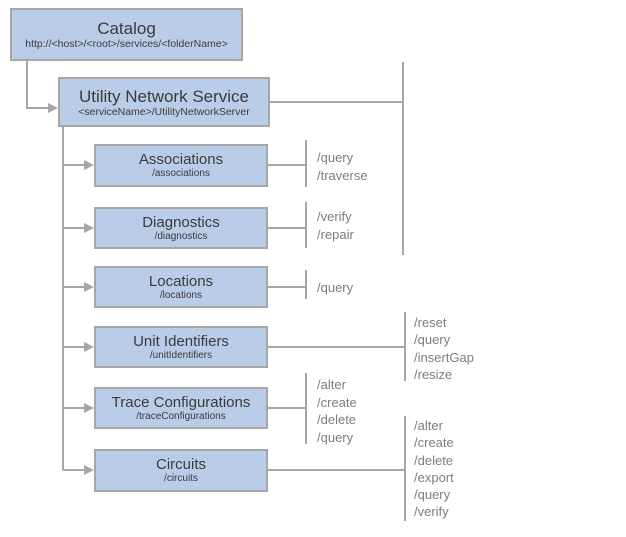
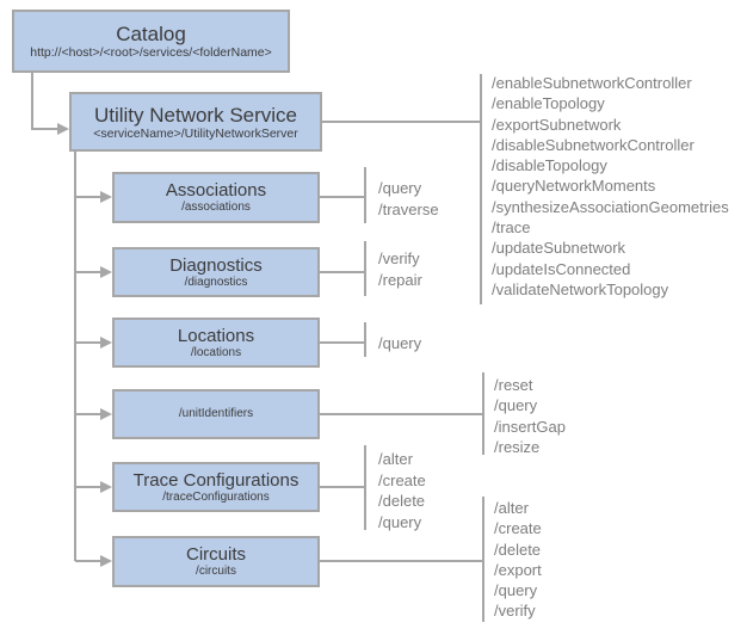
  Catalog
  http://<host>/<root>/services/<folderName>
  Utility Network Service
  <serviceName>/UtilityNetworkServer
  Associations
  /associations
  Diagnostics
  /diagnostics
  Locations
  /locations
- Unit Identifiers
  /unitIdentifiers
  Trace Configurations
  /traceConfigurations
  Circuits
  /circuits
+ /enableSubnetworkController
+ /enableTopology
+ /exportSubnetwork
+ /disableSubnetworkController
+ /disableTopology
+ /queryNetworkMoments
+ /synthesizeAssociationGeometries
+ /trace
+ /updateSubnetwork
+ /updateIsConnected
+ /validateNetworkTopology
  /query
  /traverse
  /verify
  /repair
  /query
  /reset
  /query
  /insertGap
  /resize
  /alter
  /create
  /delete
  /query
  /alter
  /create
  /delete
  /export
  /query
  /verify
